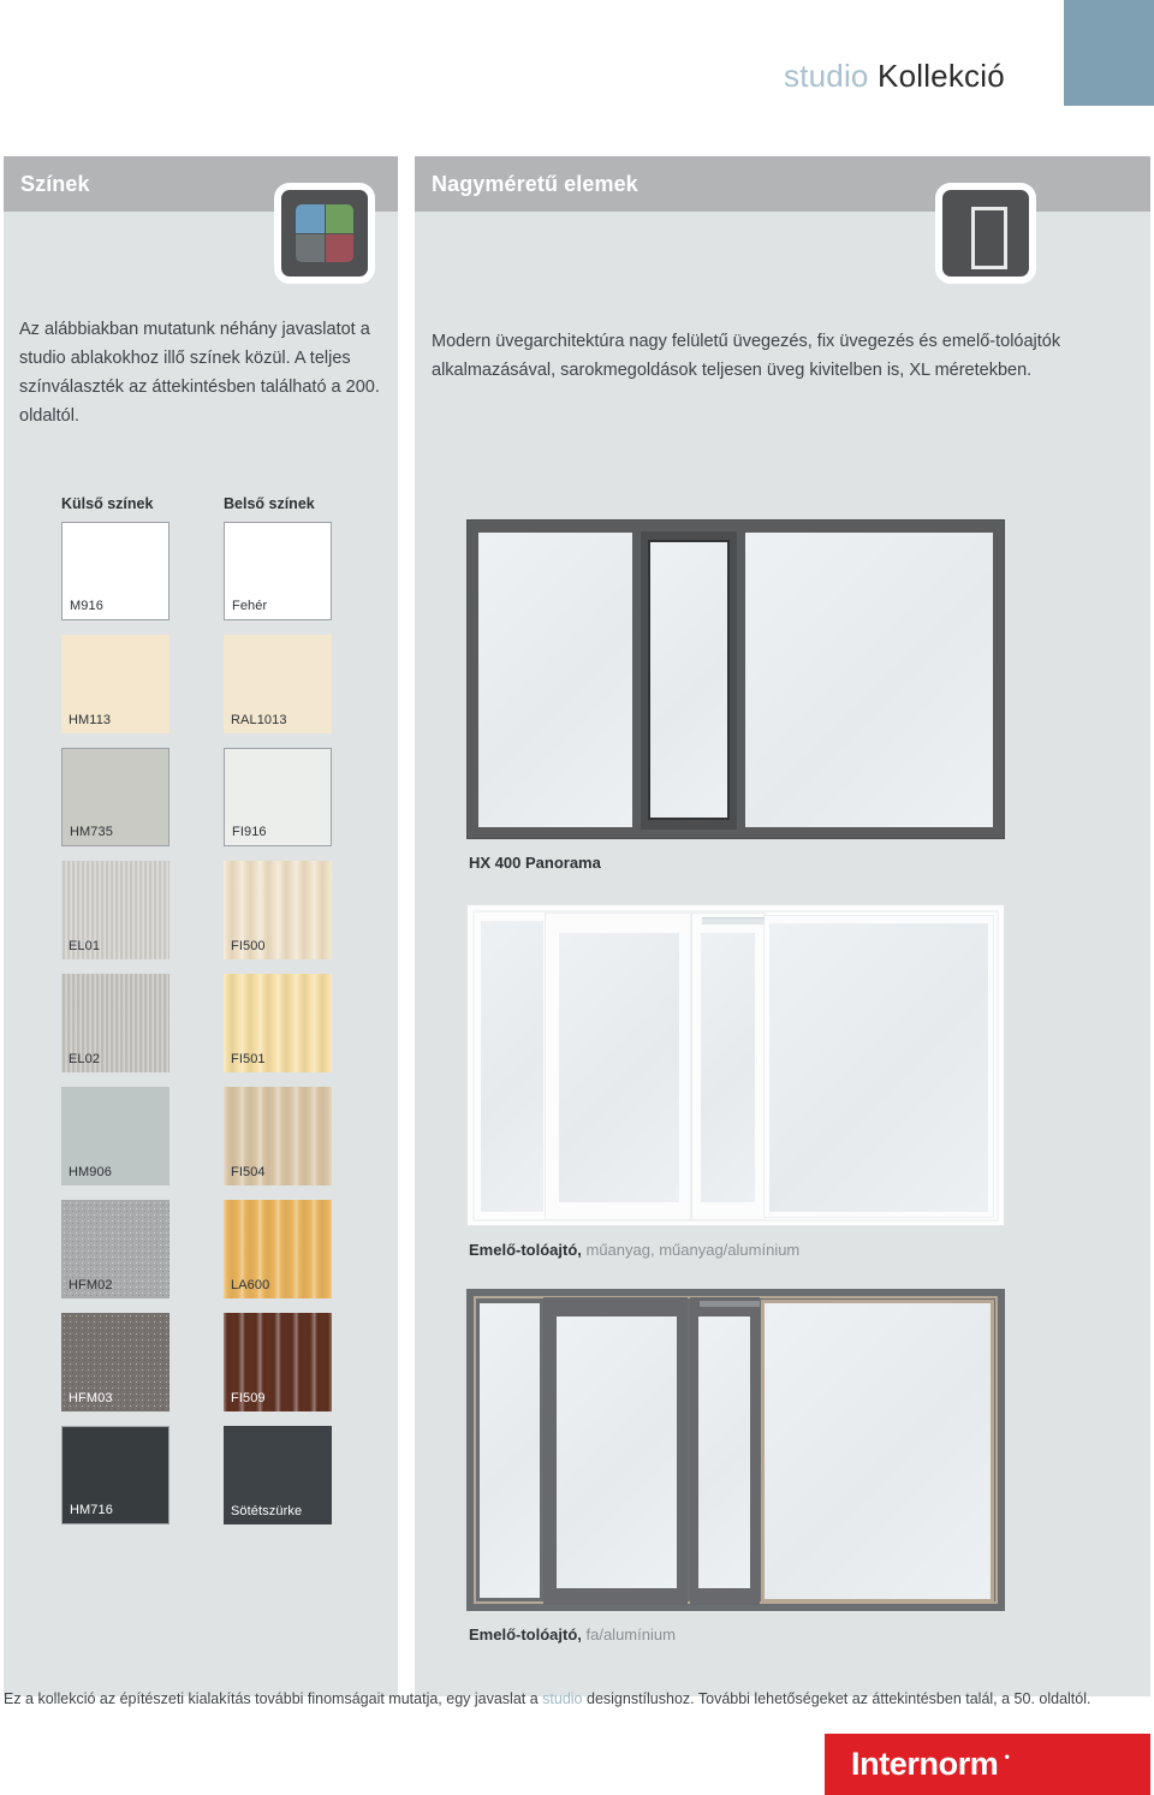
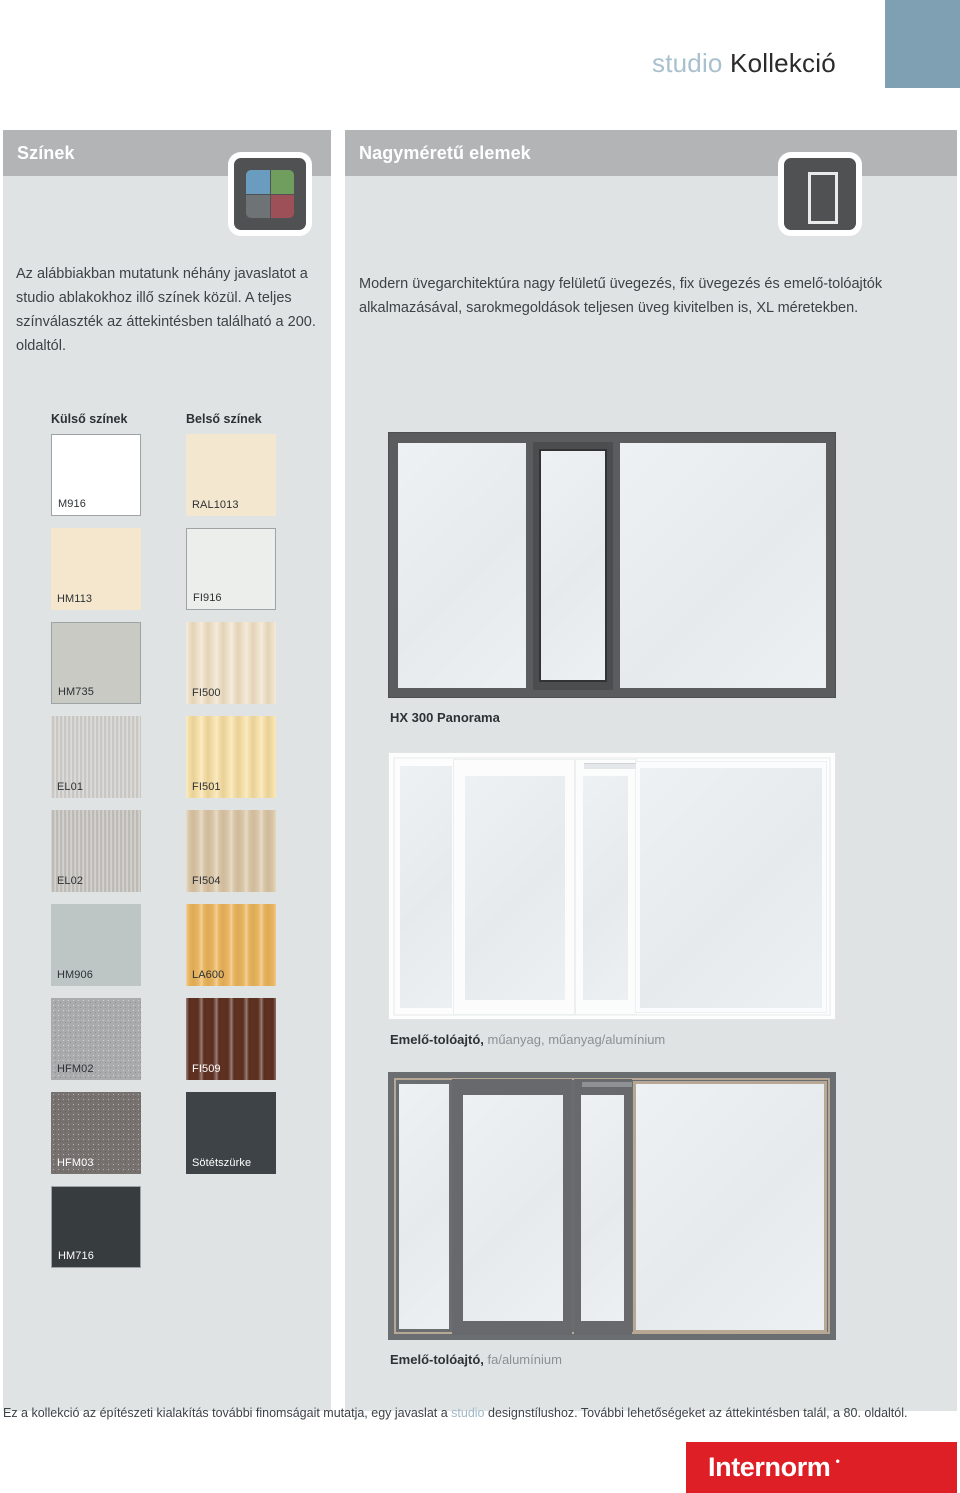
  studio Kollekció
  Színek
  Nagyméretű elemek
  Az alábbiakban mutatunk néhány javaslatot a studio ablakokhoz illő színek közül. A teljes színválaszték az áttekintésben található a 200. oldaltól.
  Modern üvegarchitektúra nagy felületű üvegezés, fix üvegezés és emelő-tolóajtók alkalmazásával, sarokmegoldások teljesen üveg kivitelben is, XL méretekben.
  Külső színek
  Belső színek
  M916
  HM113
  HM735
  EL01
  EL02
  HM906
  HFM02
  HFM03
  HM716
- Fehér
  RAL1013
  FI916
  FI500
  FI501
  FI504
  LA600
  FI509
  Sötétszürke
- HX 400 Panorama
+ HX 300 Panorama
  Emelő-tolóajtó, műanyag, műanyag/alumínium
  Emelő-tolóajtó, fa/alumínium
- Ez a kollekció az építészeti kialakítás további finomságait mutatja, egy javaslat a studio designstílushoz. További lehetőségeket az áttekintésben talál, a 50. oldaltól.
+ Ez a kollekció az építészeti kialakítás további finomságait mutatja, egy javaslat a studio designstílushoz. További lehetőségeket az áttekintésben talál, a 80. oldaltól.
  Internorm
  •
